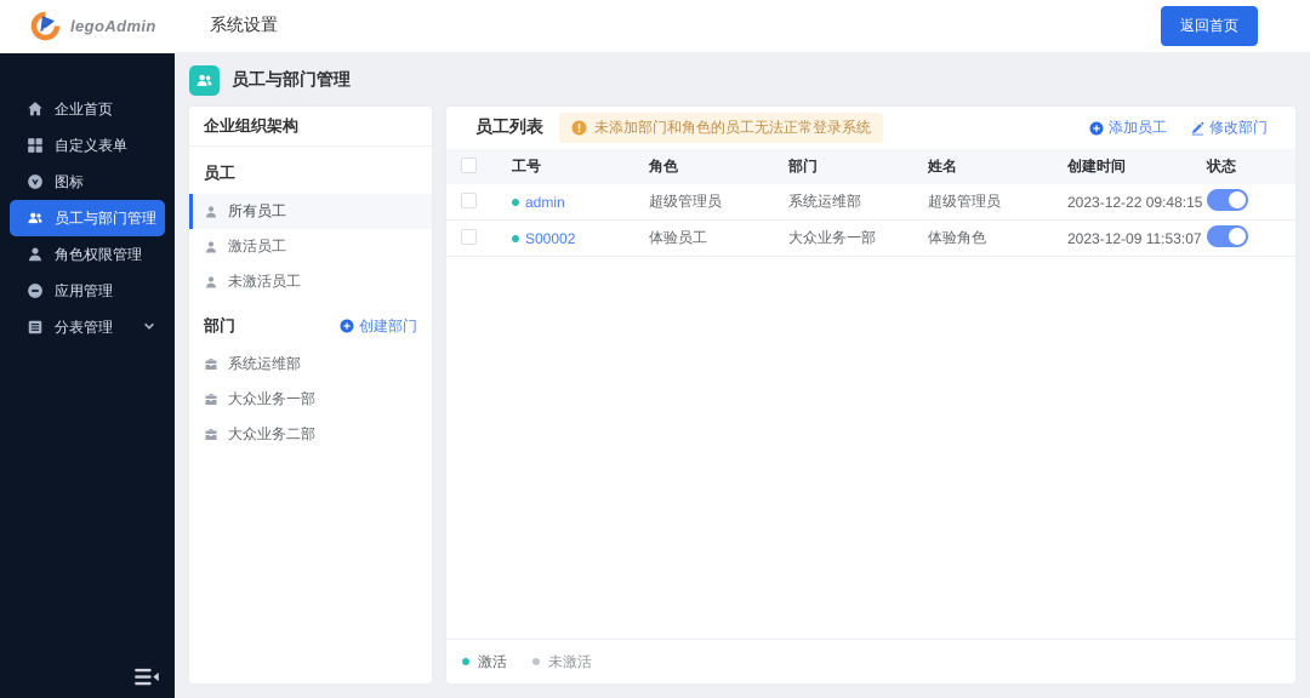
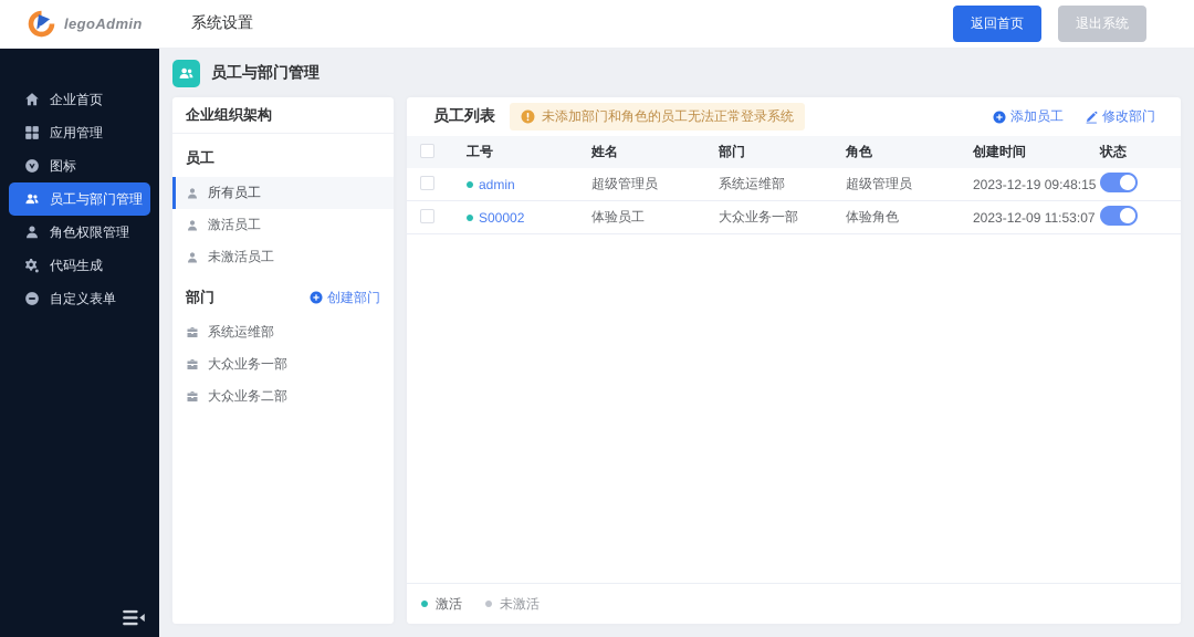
  legoAdmin
  系统设置
  返回首页
+ 退出系统
  企业首页
- 自定义表单
+ 应用管理
  图标
  员工与部门管理
  角色权限管理
+ 代码生成
- 应用管理
+ 自定义表单
- 分表管理
  员工与部门管理
  企业组织架构
  员工
  所有员工
  激活员工
  未激活员工
  部门
  创建部门
  系统运维部
  大众业务一部
  大众业务二部
  员工列表
  未添加部门和角色的员工无法正常登录系统
  添加员工
  修改部门
  工号
- 角色
+ 姓名
  部门
- 姓名
+ 角色
  创建时间
  状态
  admin
  超级管理员
  系统运维部
  超级管理员
- 2023-12-22 09:48:15
+ 2023-12-19 09:48:15
  S00002
  体验员工
  大众业务一部
  体验角色
  2023-12-09 11:53:07
  激活
  未激活
